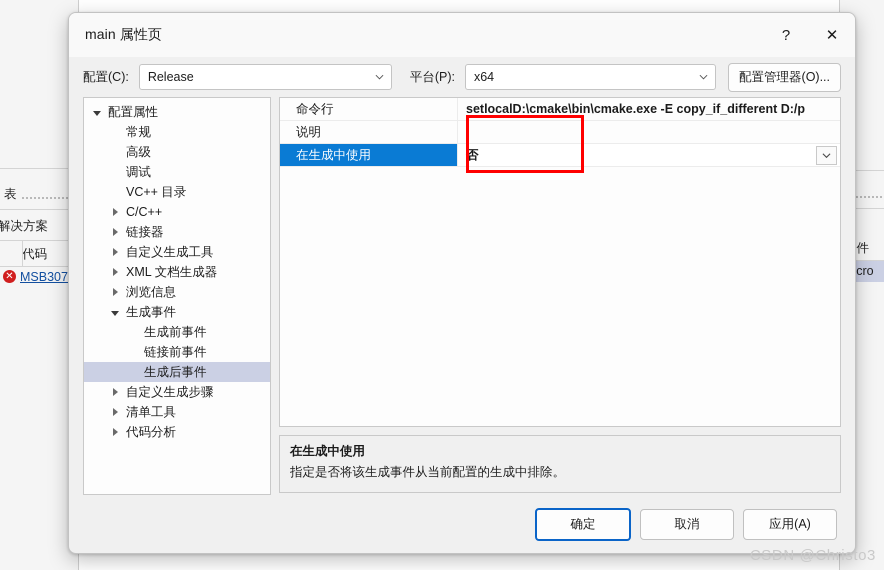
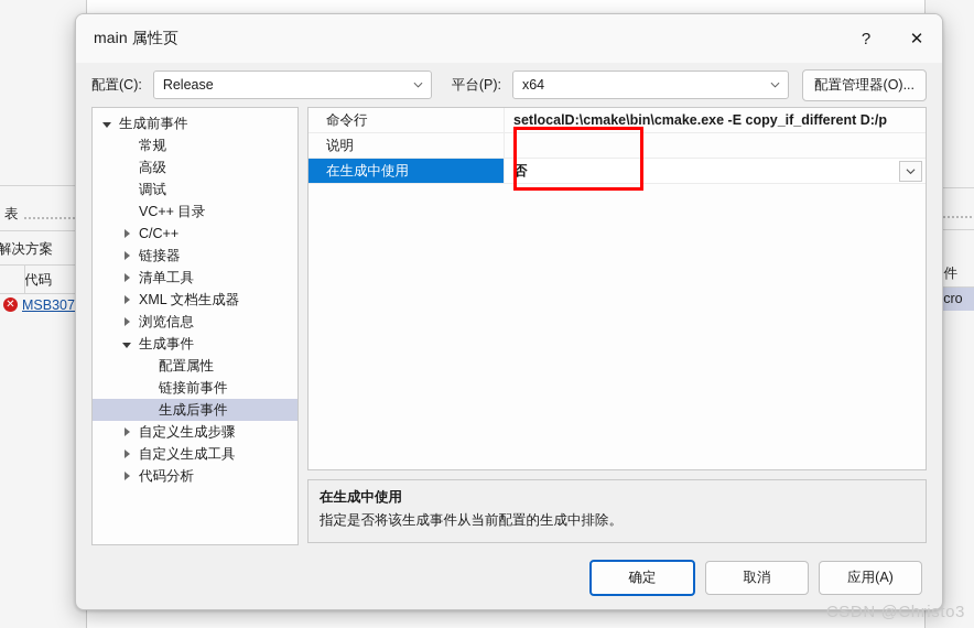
  表
  解决方案
  代码
  ✕
  MSB307
  main 属性页
  ?
  ✕
  配置(C):
  Release
  平台(P):
  x64
  配置管理器(O)...
- 配置属性
+ 生成前事件
  常规
  高级
  调试
  VC++ 目录
  C/C++
  链接器
- 自定义生成工具
+ 清单工具
  XML 文档生成器
  浏览信息
  生成事件
- 生成前事件
+ 配置属性
  链接前事件
  生成后事件
  自定义生成步骤
- 清单工具
+ 自定义生成工具
  代码分析
  命令行
  setlocalD:\cmake\bin\cmake.exe -E copy_if_different D:/p
  说明
  在生成中使用
  否
  在生成中使用
  指定是否将该生成事件从当前配置的生成中排除。
  确定
  取消
  应用(A)
  CSDN @Christo3
